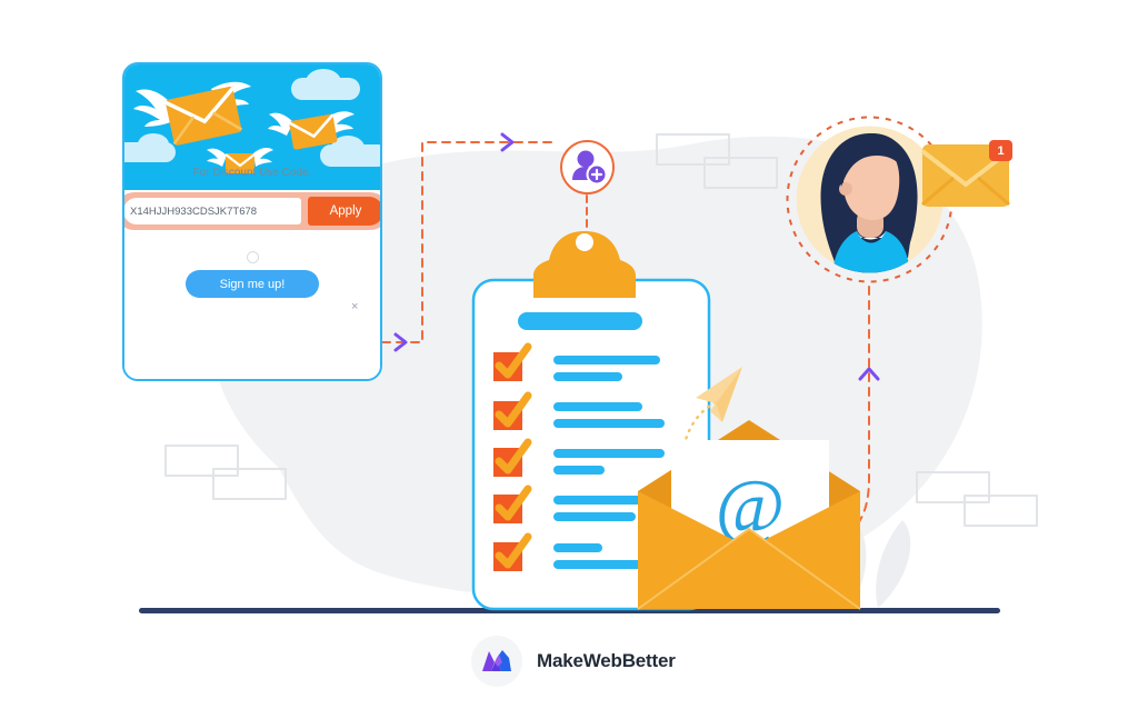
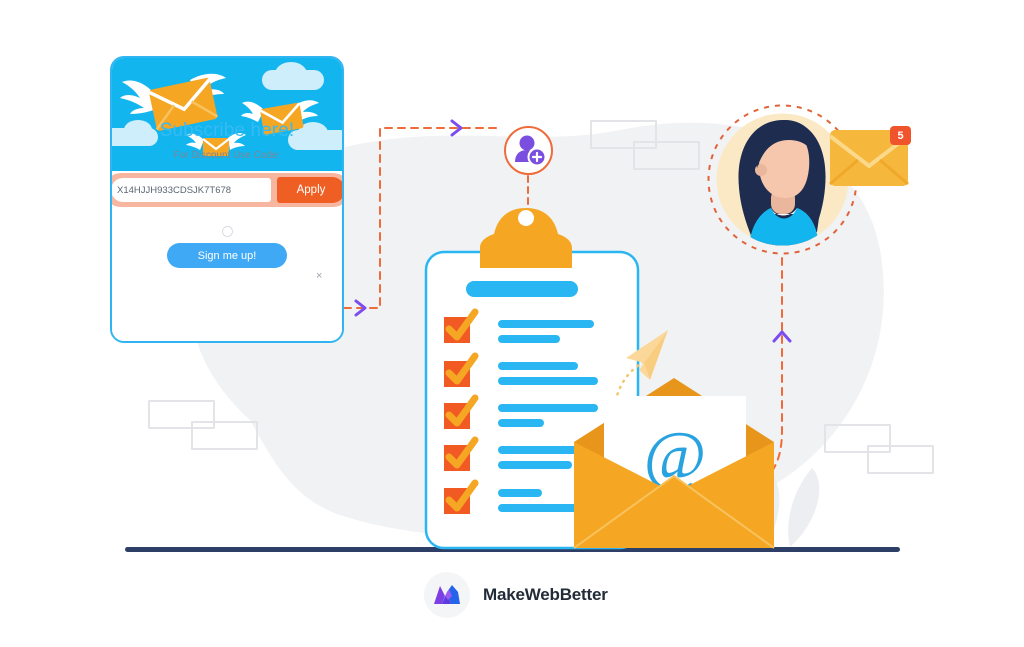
  @
+ Subscribe here!
  For Discount Use Code:
  X14HJJH933CDSJK7T678
  Apply
  Sign me up!
  ×
- 1
+ 5
  MakeWebBetter
